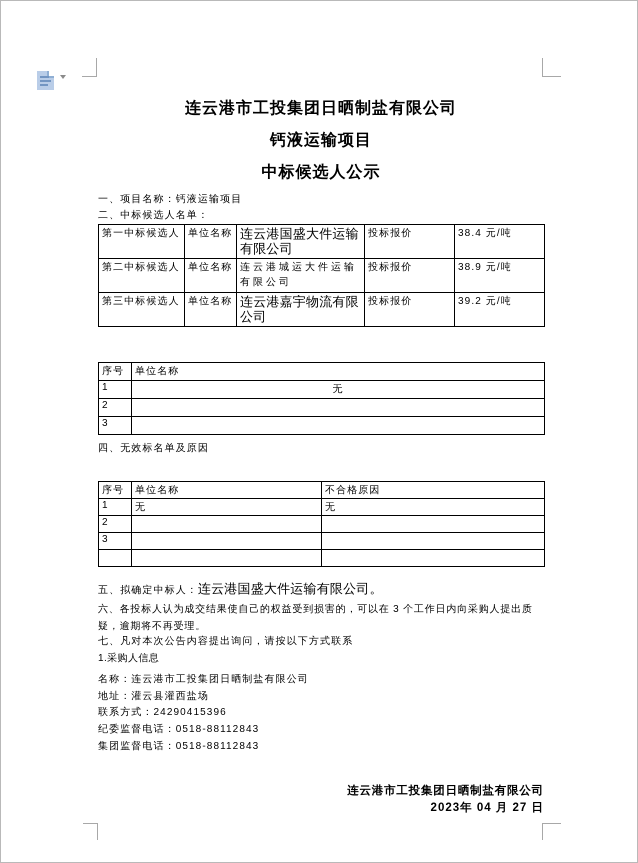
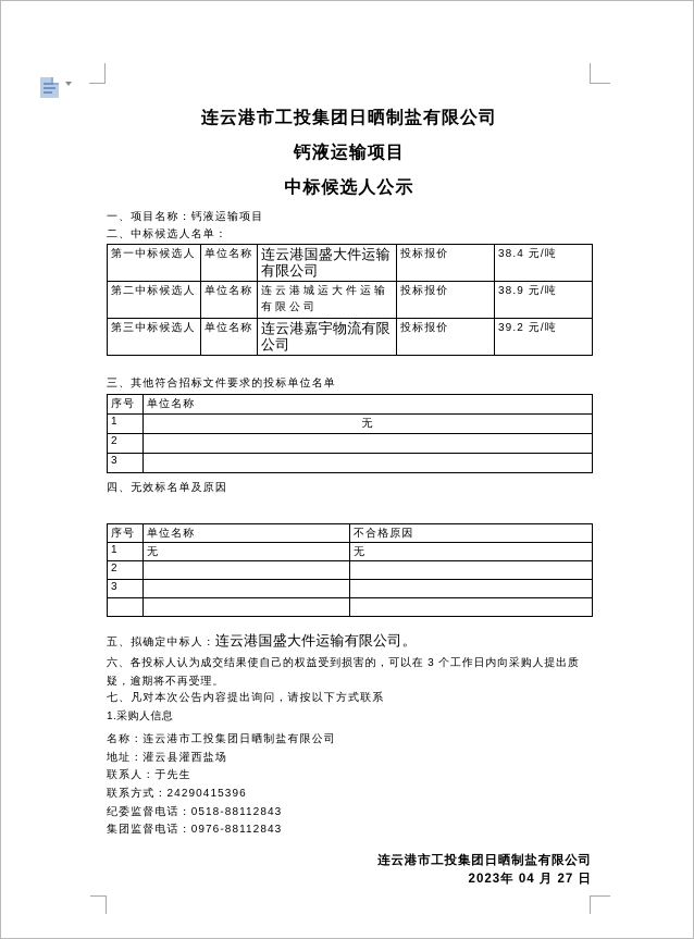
  连云港市工投集团日晒制盐有限公司
  钙液运输项目
  中标候选人公示
  一、项目名称：钙液运输项目
  二、中标候选人名单：
  第一中标候选人	单位名称	连云港国盛大件运输有限公司	投标报价	38.4 元/吨
  第二中标候选人	单位名称	连云港城运大件运输有限公司	投标报价	38.9 元/吨
  第三中标候选人	单位名称	连云港嘉宇物流有限公司	投标报价	39.2 元/吨
+ 三、其他符合招标文件要求的投标单位名单
  序号	单位名称
  1	无
  2
  3
  四、无效标名单及原因
  序号	单位名称	不合格原因
  1	无	无
  2
  3
  五、拟确定中标人：连云港国盛大件运输有限公司。
  六、各投标人认为成交结果使自己的权益受到损害的，可以在 3 个工作日内向采购人提出质疑，逾期将不再受理。
  七、凡对本次公告内容提出询问，请按以下方式联系
  1.采购人信息
  名称：连云港市工投集团日晒制盐有限公司
  地址：灌云县灌西盐场
+ 联系人：于先生
  联系方式：24290415396
  纪委监督电话：0518-88112843
- 集团监督电话：0518-88112843
+ 集团监督电话：0976-88112843
  连云港市工投集团日晒制盐有限公司
  2023年 04 月 27 日
